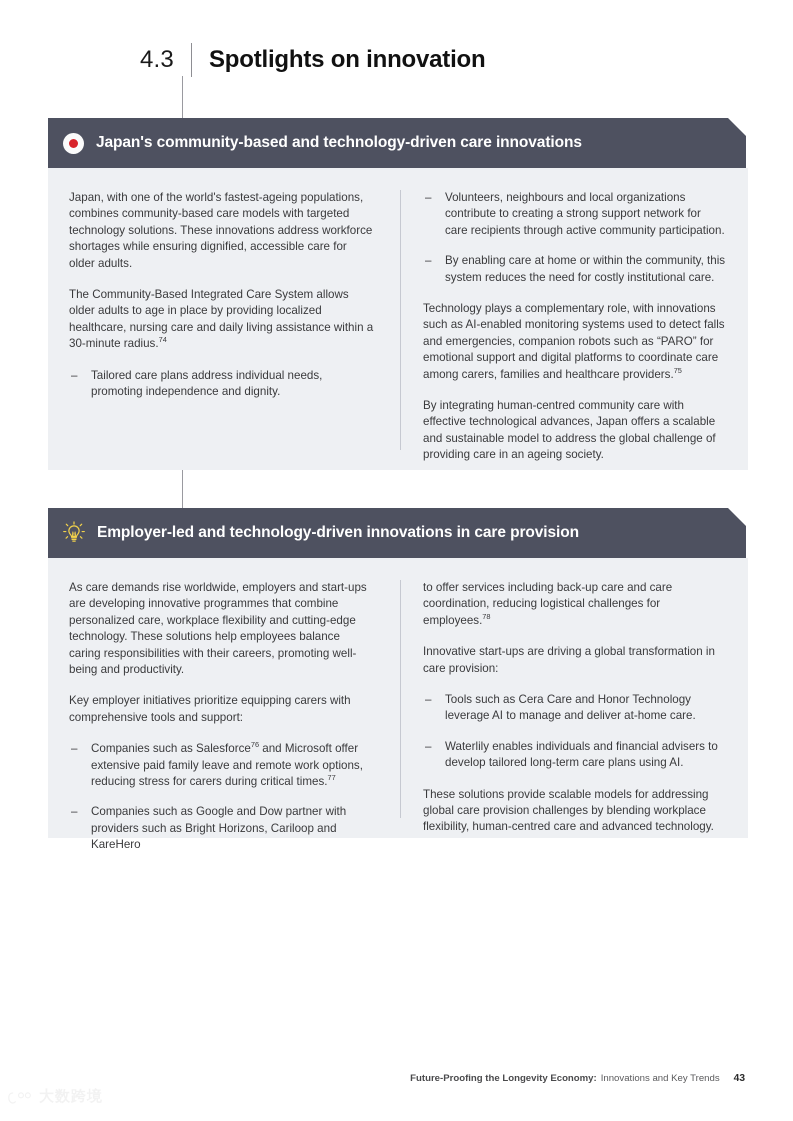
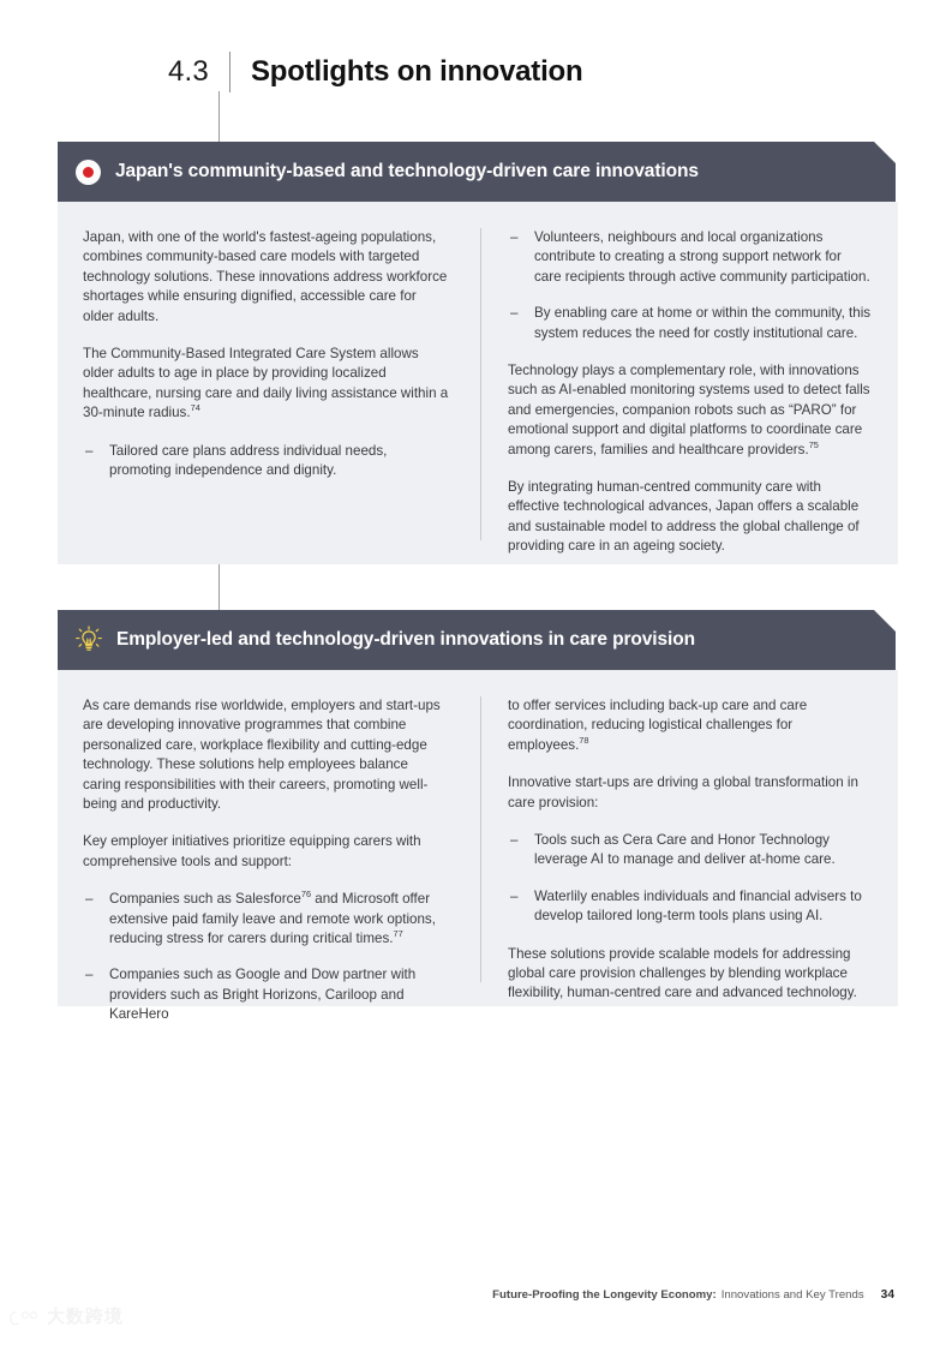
  4.3
  Spotlights on innovation
  Japan's community-based and technology-driven care innovations
  Japan, with one of the world's fastest-ageing populations, combines community-based care models with targeted technology solutions. These innovations address workforce shortages while ensuring dignified, accessible care for older adults.
  The Community-Based Integrated Care System allows older adults to age in place by providing localized healthcare, nursing care and daily living assistance within a 30-minute radius.74
  Tailored care plans address individual needs, promoting independence and dignity.
  Volunteers, neighbours and local organizations contribute to creating a strong support network for care recipients through active community participation.
  By enabling care at home or within the community, this system reduces the need for costly institutional care.
  Technology plays a complementary role, with innovations such as AI-enabled monitoring systems used to detect falls and emergencies, companion robots such as “PARO” for emotional support and digital platforms to coordinate care among carers, families and healthcare providers.75
  By integrating human-centred community care with effective technological advances, Japan offers a scalable and sustainable model to address the global challenge of providing care in an ageing society.
  Employer-led and technology-driven innovations in care provision
  As care demands rise worldwide, employers and start-ups are developing innovative programmes that combine personalized care, workplace flexibility and cutting-edge technology. These solutions help employees balance caring responsibilities with their careers, promoting well-being and productivity.
  Key employer initiatives prioritize equipping carers with comprehensive tools and support:
  Companies such as Salesforce76 and Microsoft offer extensive paid family leave and remote work options, reducing stress for carers during critical times.77
  Companies such as Google and Dow partner with providers such as Bright Horizons, Cariloop and KareHero
  to offer services including back-up care and care coordination, reducing logistical challenges for employees.78
  Innovative start-ups are driving a global transformation in care provision:
  Tools such as Cera Care and Honor Technology leverage AI to manage and deliver at-home care.
- Waterlily enables individuals and financial advisers to develop tailored long-term care plans using AI.
+ Waterlily enables individuals and financial advisers to develop tailored long-term tools plans using AI.
  These solutions provide scalable models for addressing global care provision challenges by blending workplace flexibility, human-centred care and advanced technology.
  Future-Proofing the Longevity Economy:
  Innovations and Key Trends
- 43
+ 34
